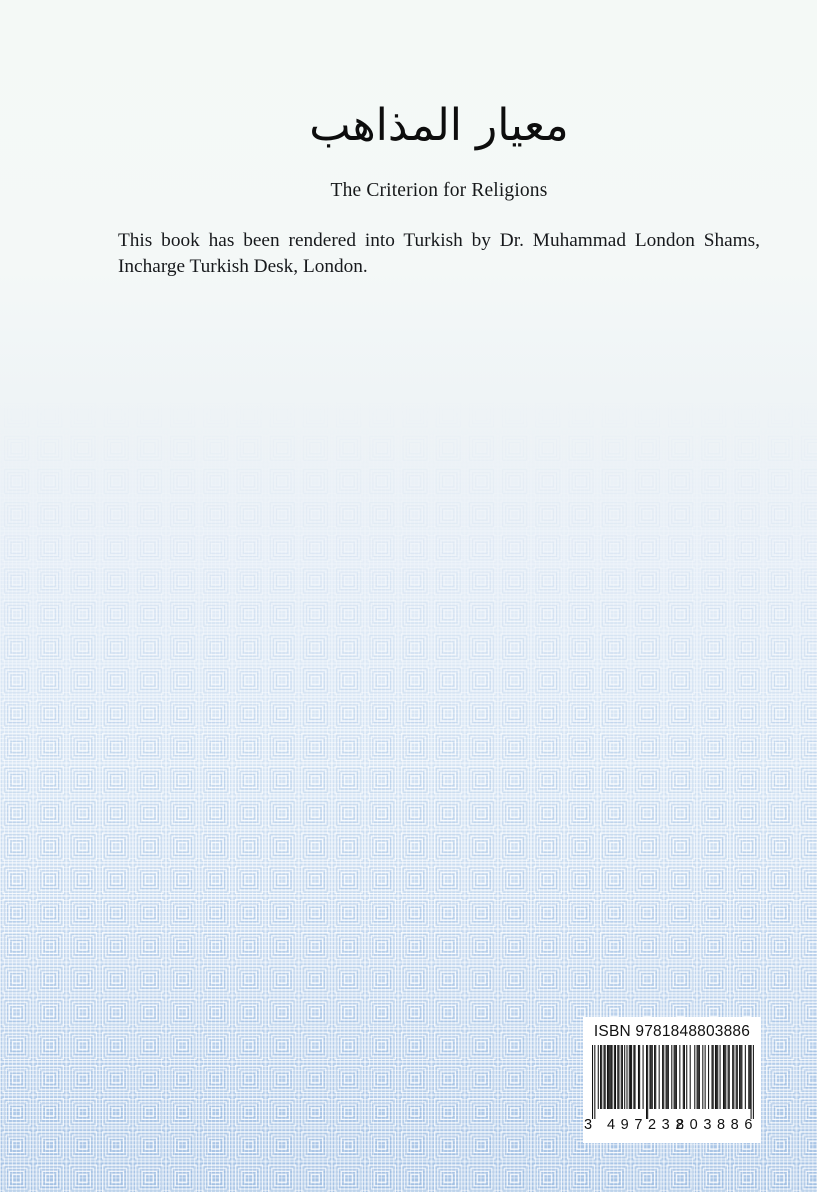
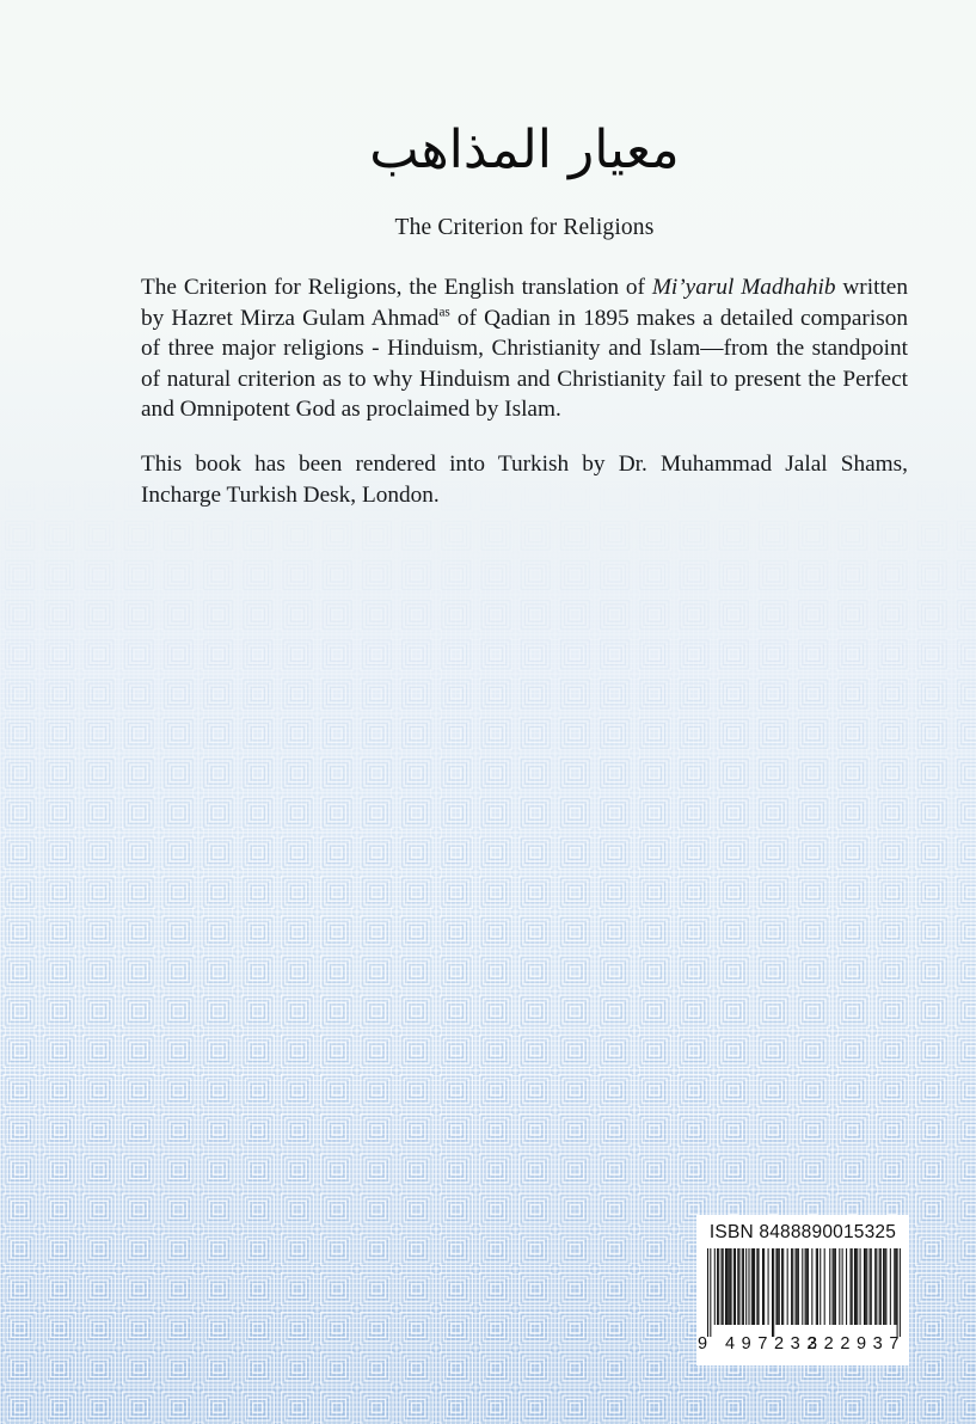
  معيار المذاهب
  The Criterion for Religions
+ The Criterion for Religions, the English translation of Mi’yarul Madhahib written by Hazret Mirza Gulam Ahmadas of Qadian in 1895 makes a detailed comparison of three major religions - Hinduism, Christianity and Islam—from the standpoint of natural criterion as to why Hinduism and Christianity fail to present the Perfect and Omnipotent God as proclaimed by Islam.
- This book has been rendered into Turkish by Dr. Muhammad London Shams, Incharge Turkish Desk, London.
+ This book has been rendered into Turkish by Dr. Muhammad Jalal Shams, Incharge Turkish Desk, London.
- ISBN 9781848803886
+ ISBN 8488890015325
- 3
+ 9
  497232
- 803886
+ 322937
